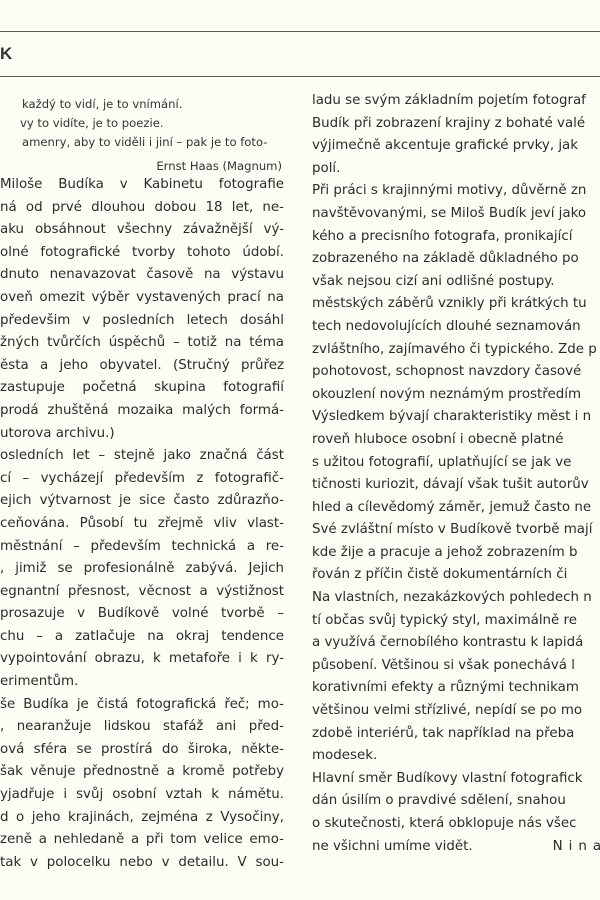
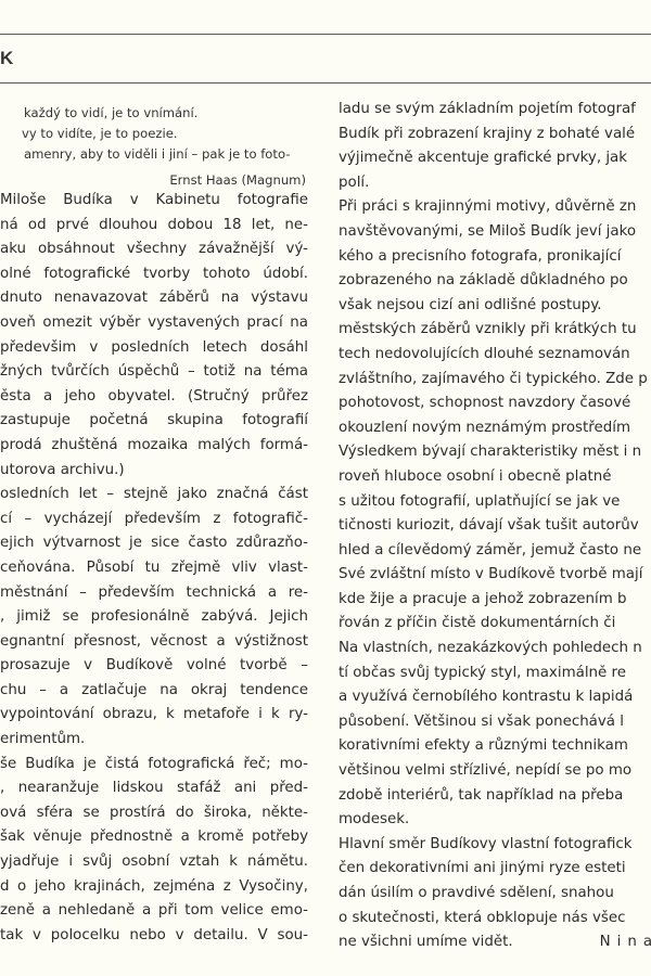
  K
  každý to vidí, je to vnímání.
  vy to vidíte, je to poezie.
  amenry, aby to viděli i jiní – pak je to foto-
  Ernst Haas (Magnum)
  Miloše Budíka v Kabinetu fotografie
  ná od prvé dlouhou dobou 18 let, ne-
  aku obsáhnout všechny závažnější vý-
  olné fotografické tvorby tohoto údobí.
- dnuto nenavazovat časově na výstavu
+ dnuto nenavazovat záběrů na výstavu
  oveň omezit výběr vystavených prací na
  předevšim v posledních letech dosáhl
  žných tvůrčích úspěchů – totiž na téma
  ěsta a jeho obyvatel. (Stručný průřez
  zastupuje početná skupina fotografií
  prodá zhuštěná mozaika malých formá-
  utorova archivu.)
  osledních let – stejně jako značná část
  cí – vycházejí především z fotografič-
  ejich výtvarnost je sice často zdůrazňo-
  ceňována. Působí tu zřejmě vliv vlast-
  městnání – především technická a re-
  , jimiž se profesionálně zabývá. Jejich
  egnantní přesnost, věcnost a výstižnost
  prosazuje v Budíkově volné tvorbě –
  chu – a zatlačuje na okraj tendence
  vypointování obrazu, k metafoře i k ry-
  erimentům.
  še Budíka je čistá fotografická řeč; mo-
  , nearanžuje lidskou stafáž ani před-
  ová sféra se prostírá do široka, někte-
  šak věnuje přednostně a kromě potřeby
  yjadřuje i svůj osobní vztah k námětu.
  d o jeho krajinách, zejména z Vysočiny,
  zeně a nehledaně a při tom velice emo-
  tak v polocelku nebo v detailu. V sou-
  ladu se svým základním pojetím fotograf
  Budík při zobrazení krajiny z bohaté valé
  výjimečně akcentuje grafické prvky, jak
  polí.
  Při práci s krajinnými motivy, důvěrně zn
  navštěvovanými, se Miloš Budík jeví jako
  kého a precisního fotografa, pronikající
  zobrazeného na základě důkladného po
  však nejsou cizí ani odlišné postupy.
  městských záběrů vznikly při krátkých tu
  tech nedovolujících dlouhé seznamován
  zvláštního, zajímavého či typického. Zde p
  pohotovost, schopnost navzdory časové
  okouzlení novým neznámým prostředím
  Výsledkem bývají charakteristiky měst i n
  roveň hluboce osobní i obecně platné
  s užitou fotografií, uplatňující se jak ve
  tičnosti kuriozit, dávají však tušit autorův
  hled a cílevědomý záměr, jemuž často ne
  Své zvláštní místo v Budíkově tvorbě mají
  kde žije a pracuje a jehož zobrazením b
  řován z příčin čistě dokumentárních či
  Na vlastních, nezakázkových pohledech n
  tí občas svůj typický styl, maximálně re
  a využívá černobílého kontrastu k lapidá
  působení. Většinou si však ponechává l
  korativními efekty a různými technikam
  většinou velmi střízlivé, nepídí se po mo
  zdobě interiérů, tak například na přeba
  modesek.
  Hlavní směr Budíkovy vlastní fotografick
+ čen dekorativními ani jinými ryze esteti
  dán úsilím o pravdivé sdělení, snahou
  o skutečnosti, která obklopuje nás všec
  ne všichni umíme vidět. Nin
